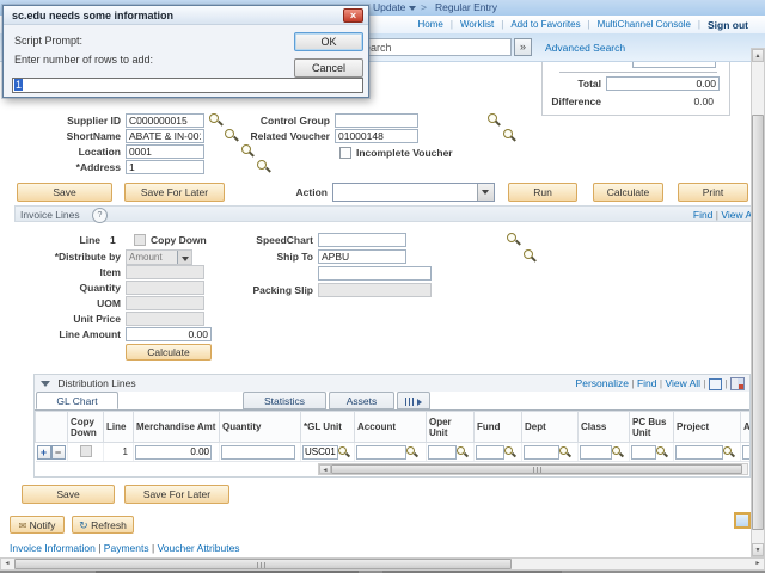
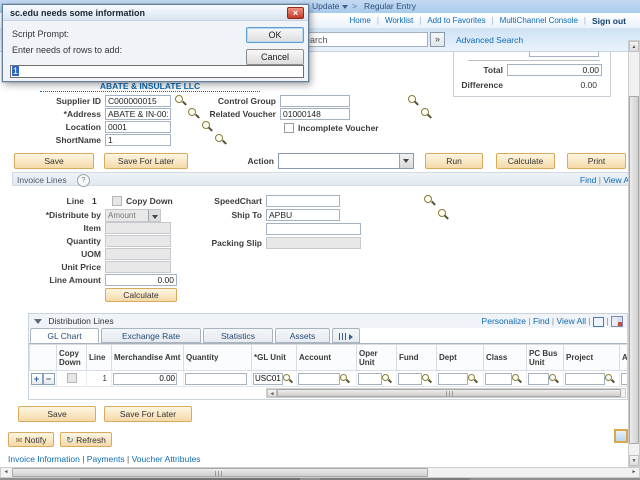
  Update
  >
  Regular Entry
  Home
  |
  Worklist
  |
  Add to Favorites
  |
  MultiChannel Console
  |
  Sign out
  »
  Advanced Search
  Total
  0.00
  Difference
  0.00
+ ABATE & INSULATE LLC
  Supplier ID
  C000000015
- ShortName
+ *Address
  ABATE & IN-00
  Location
  0001
- *Address
+ ShortName
  1
  Control Group
  Related Voucher
  01000148
  Incomplete Voucher
  Save
  Save For Later
  Action
  Run
  Calculate
  Print
  Invoice Lines
  Find | View A
  Line
  1
  Copy Down
  *Distribute by
  Amount
  Item
  Quantity
  UOM
  Unit Price
  Line Amount
  0.00
  Calculate
  SpeedChart
  Ship To
  APBU
  Packing Slip
  Distribution Lines
  Personalize | Find | View All | |
  GL Chart
+ Exchange Rate
  Statistics
  Assets
  	Copy Down	Line	Merchandise Amt	Quantity	*GL Unit	Account	Oper Unit	Fund	Dept	Class	PC Bus Unit	Project	A
  + −		1	0.00		USC01
  Save
  Save For Later
  ✉ Notify
  ↻ Refresh
  Invoice Information | Payments | Voucher Attributes
  sc.edu needs some information
  ×
  Script Prompt:
- Enter number of rows to add:
+ Enter needs of rows to add:
  OK
  Cancel
  1
